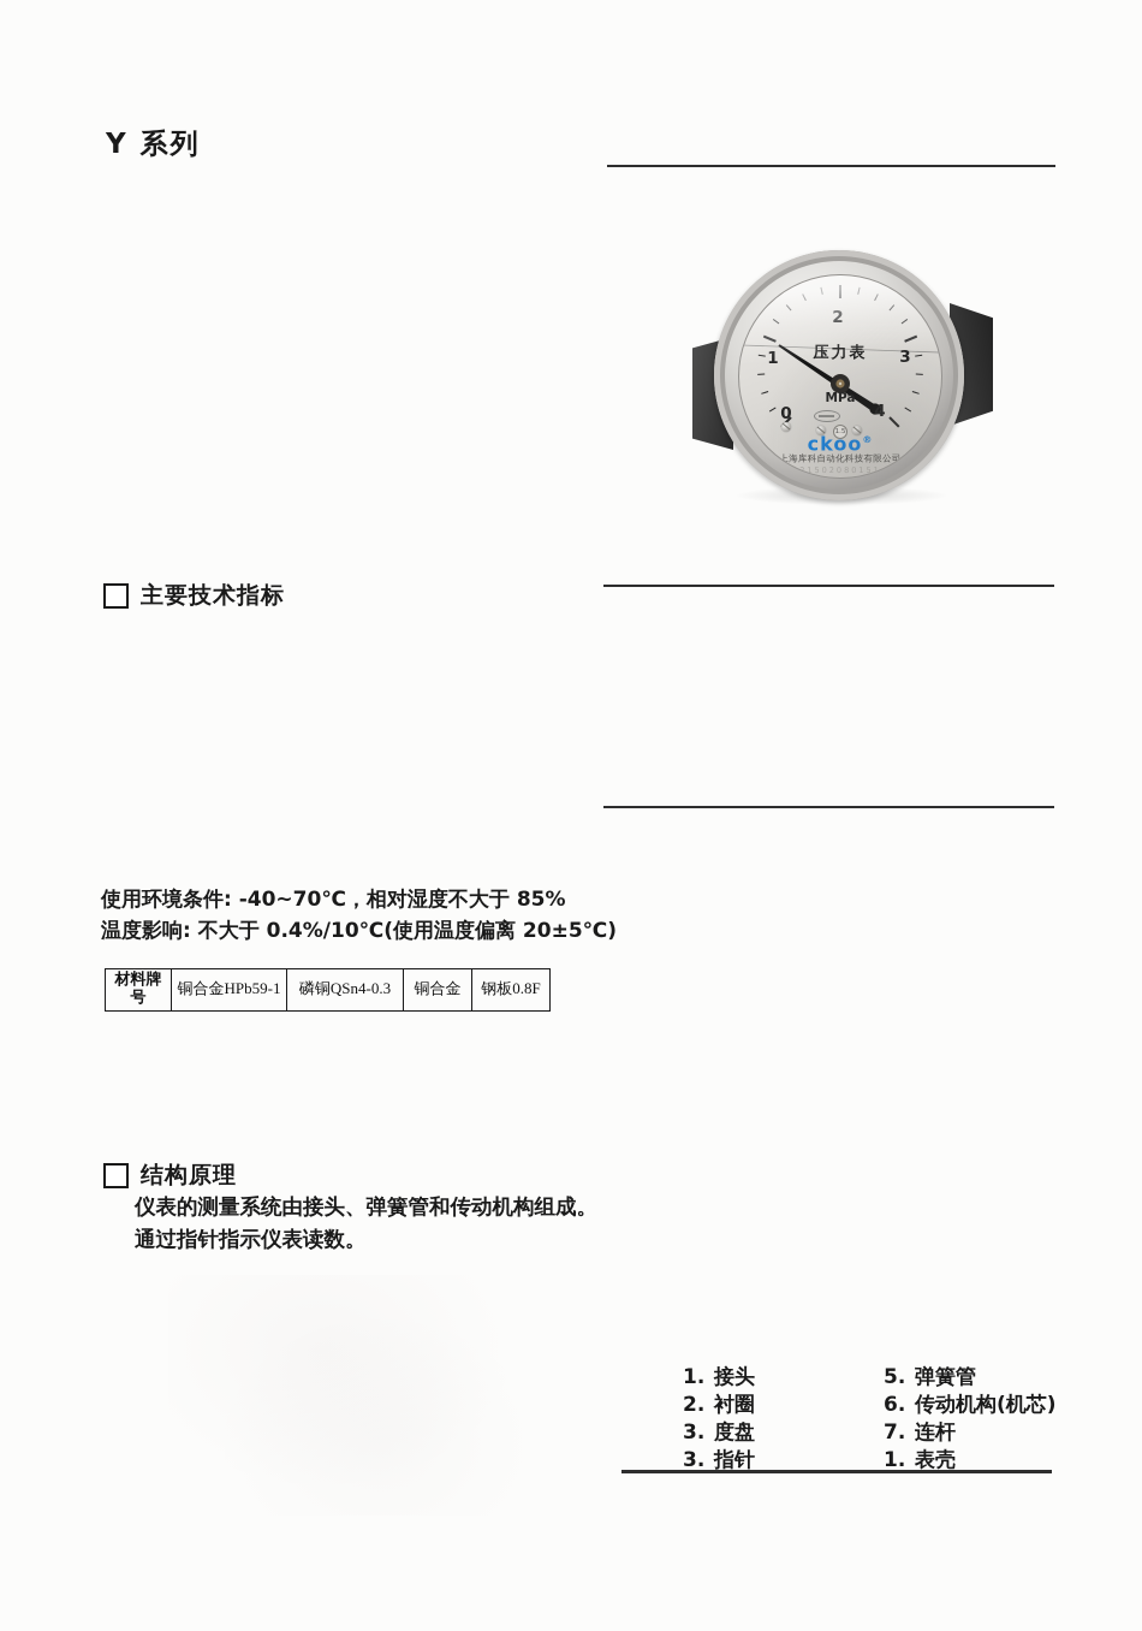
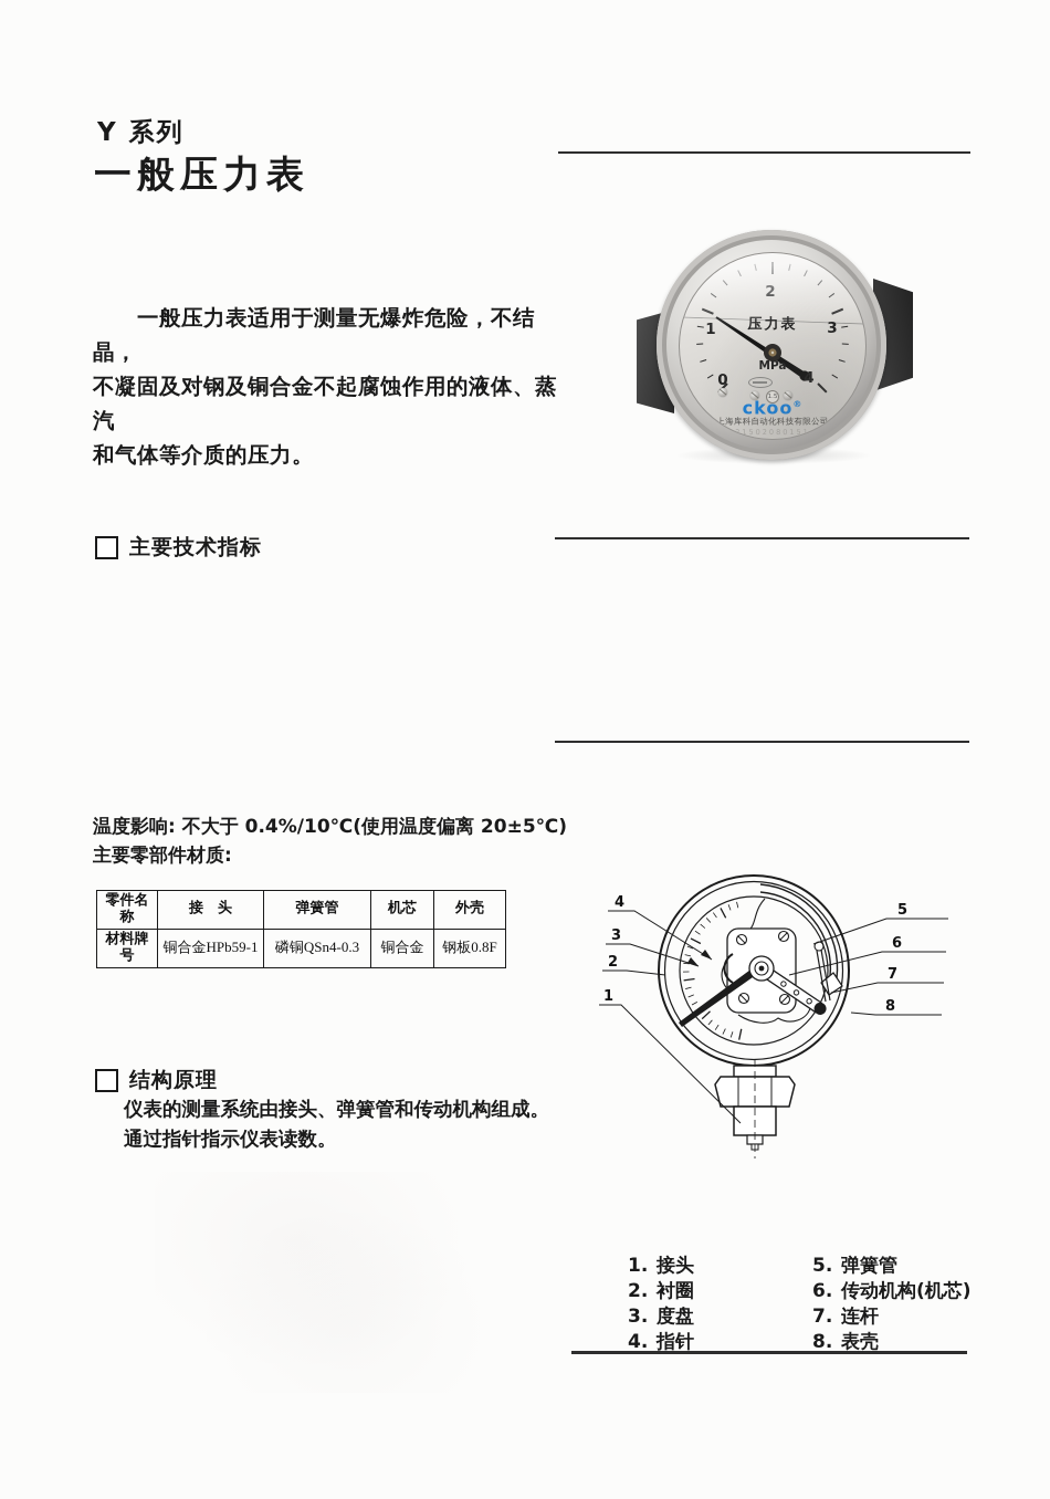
  Y 系列
+ 一般压力表
+ 一般压力表适用于测量无爆炸危险，不结晶，
+ 不凝固及对钢及铜合金不起腐蚀作用的液体、蒸汽
+ 和气体等介质的压力。
  主要技术指标
- 使用环境条件: -40~70℃，相对湿度不大于 85%
  温度影响: 不大于 0.4%/10℃(使用温度偏离 20±5℃)
+ 主要零部件材质:
+ 零件名称	接 头	弹簧管	机芯	外壳
  材料牌号	铜合金HPb59-1	磷铜QSn4-0.3	铜合金	钢板0.8F
  结构原理
  仪表的测量系统由接头、弹簧管和传动机构组成。
  通过指针指示仪表读数。
+ 4
+ 3
+ 2
+ 1
+ 5
+ 6
+ 7
+ 8
  1. 接头
  2. 衬圈
  3. 度盘
- 3. 指针
+ 4. 指针
  5. 弹簧管
  6. 传动机构(机芯)
  7. 连杆
- 1. 表壳
+ 8. 表壳
